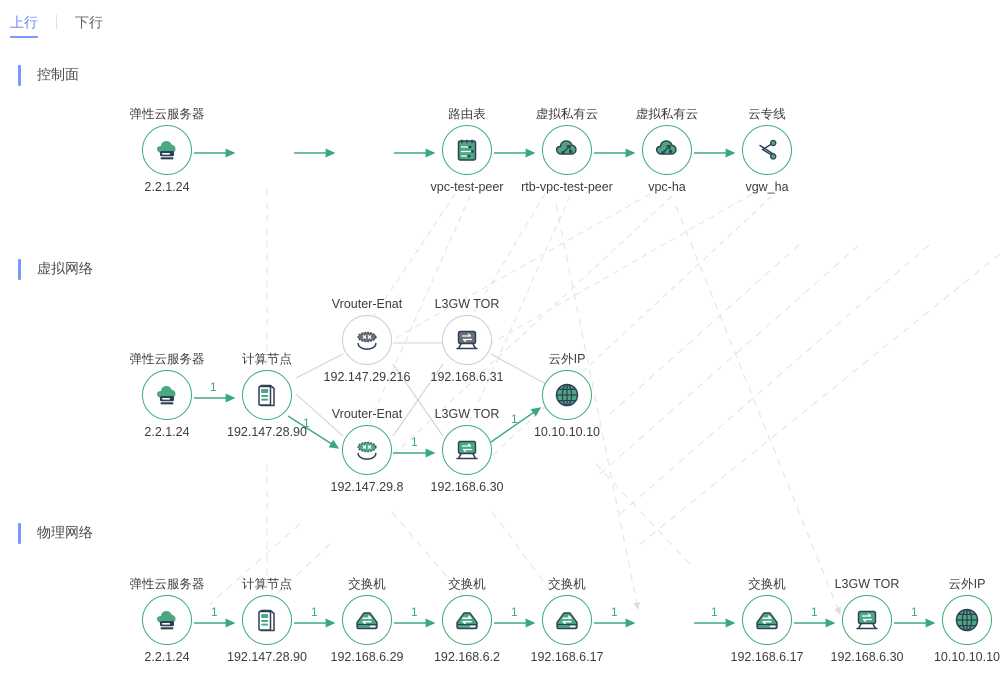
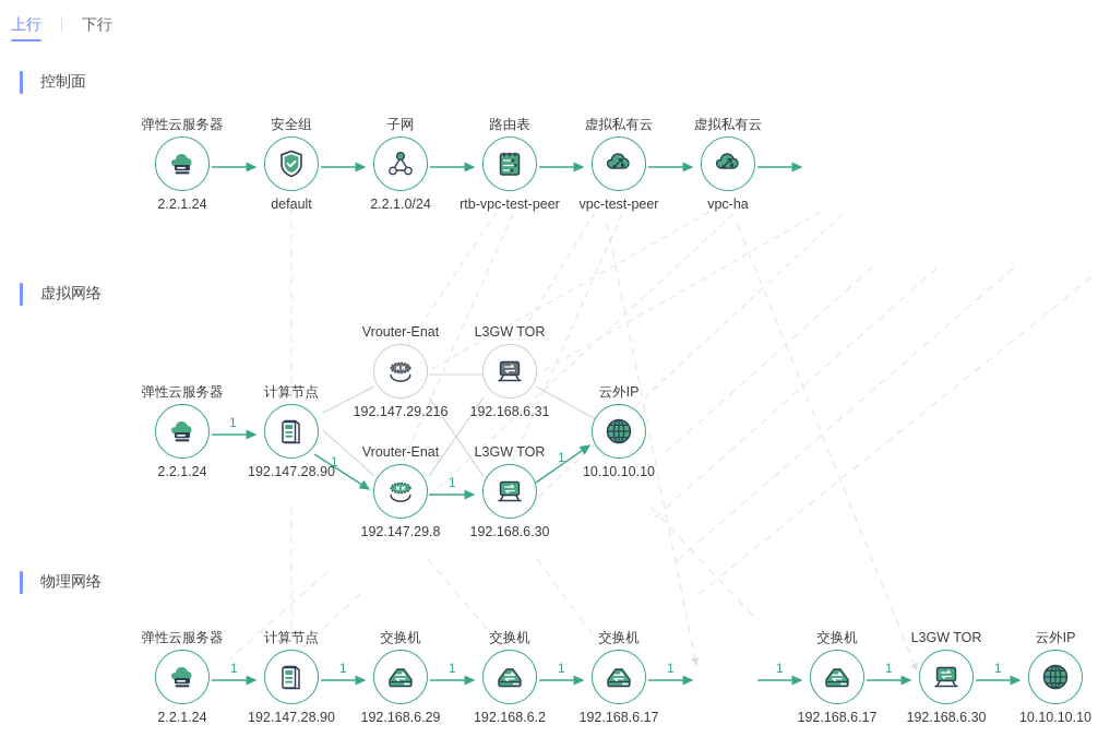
  上行
  下行
  控制面
  虚拟网络
  物理网络
  弹性云服务器
  2.2.1.24
+ 安全组
+ default
+ 子网
+ 2.2.1.0/24
  路由表
- vpc-test-peer
+ rtb-vpc-test-peer
  虚拟私有云
- rtb-vpc-test-peer
+ vpc-test-peer
  虚拟私有云
  vpc-ha
- 云专线
- vgw_ha
  弹性云服务器
  2.2.1.24
  计算节点
  192.147.28.90
  Vrouter-Enat
  192.147.29.216
  L3GW TOR
  192.168.6.31
  Vrouter-Enat
  192.147.29.8
  L3GW TOR
  192.168.6.30
  云外IP
  10.10.10.10
  1
  1
  1
  1
  弹性云服务器
  2.2.1.24
  计算节点
  192.147.28.90
  交换机
  192.168.6.29
  交换机
  192.168.6.2
  交换机
  192.168.6.17
  交换机
  192.168.6.17
  L3GW TOR
  192.168.6.30
  云外IP
  10.10.10.10
  1
  1
  1
  1
  1
  1
  1
  1
